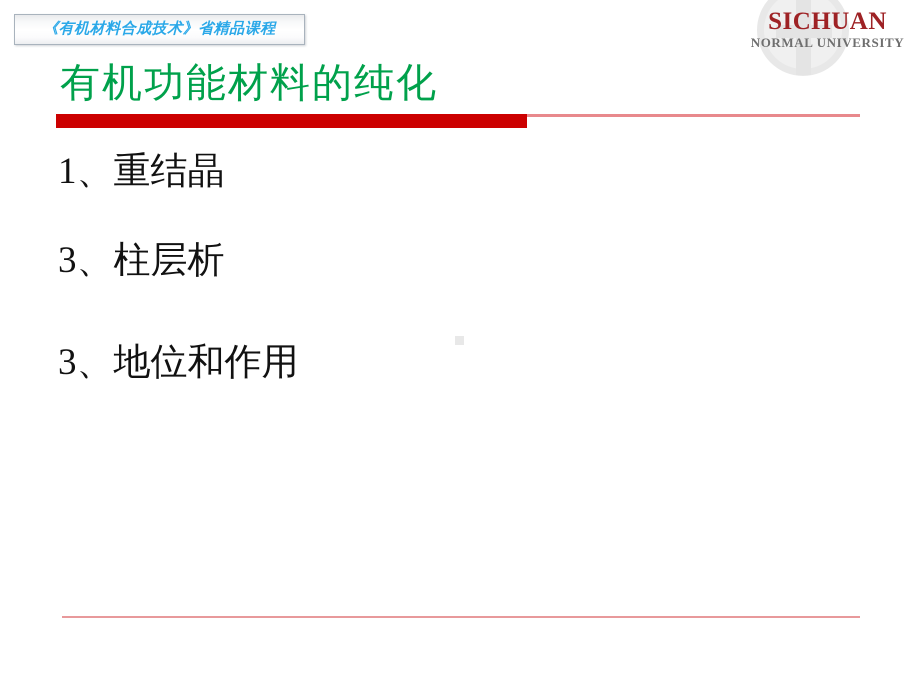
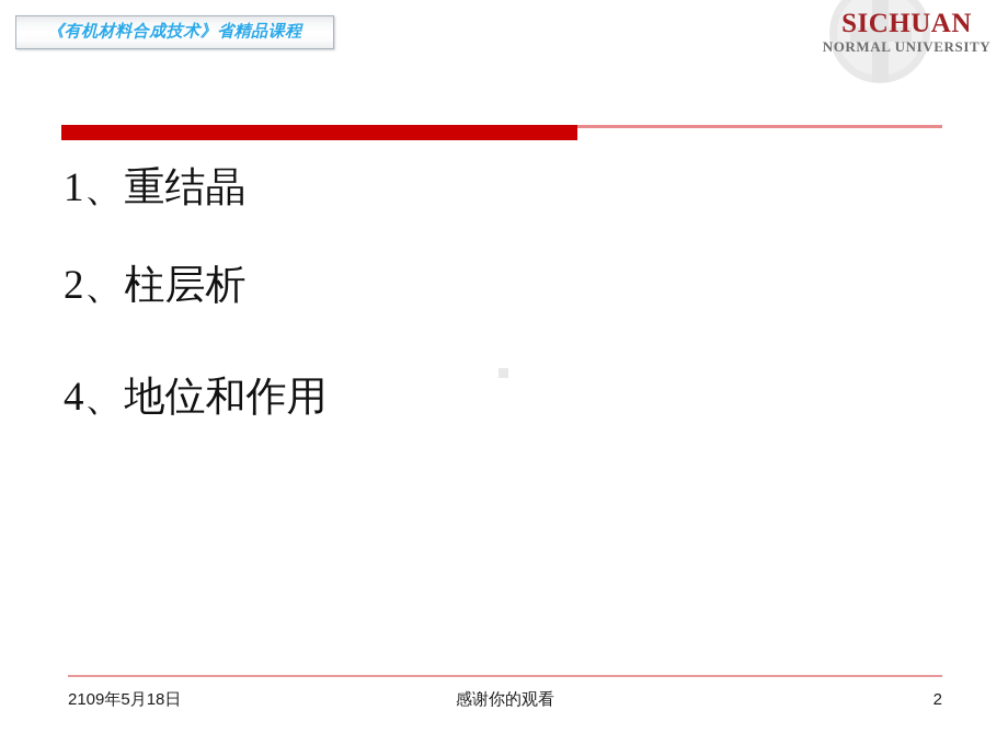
  《有机材料合成技术》省精品课程
  SICHUAN
  NORMAL UNIVERSITY
- 有机功能材料的纯化
  1、重结晶
- 3、柱层析
+ 2、柱层析
- 3、地位和作用
+ 4、地位和作用
+ 2109年5月18日
+ 感谢你的观看
+ 2
